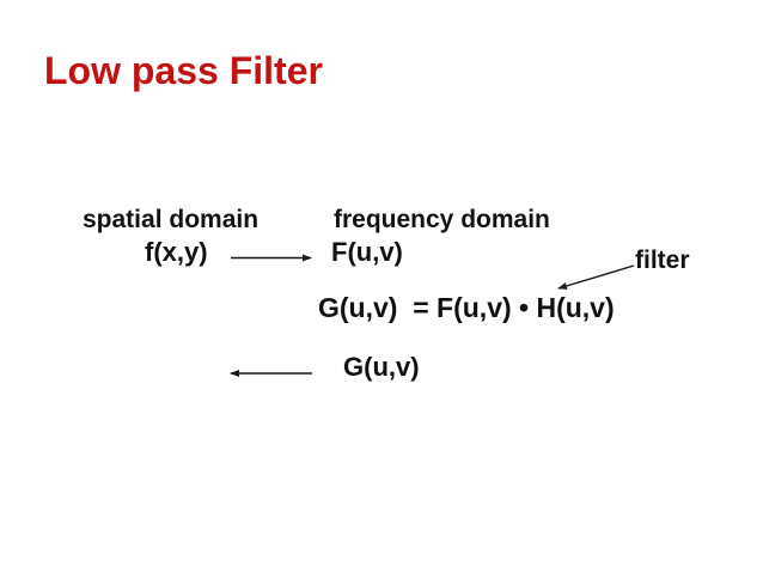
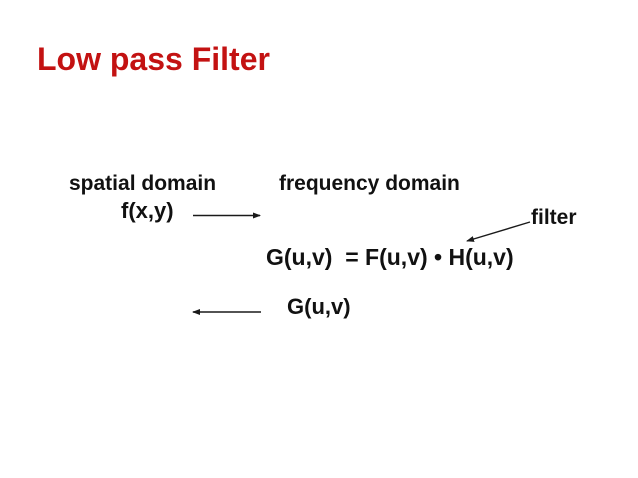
  Low pass Filter
  spatial domain
  frequency domain
  f(x,y)
- F(u,v)
  filter
  G(u,v) = F(u,v) • H(u,v)
  G(u,v)
